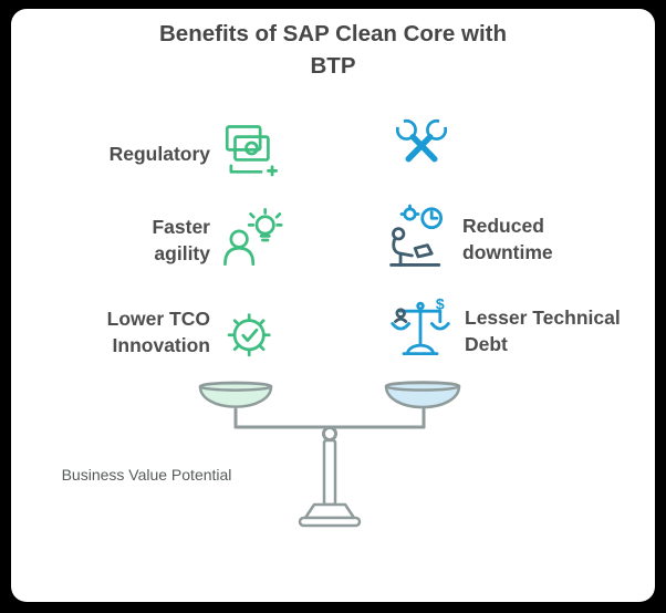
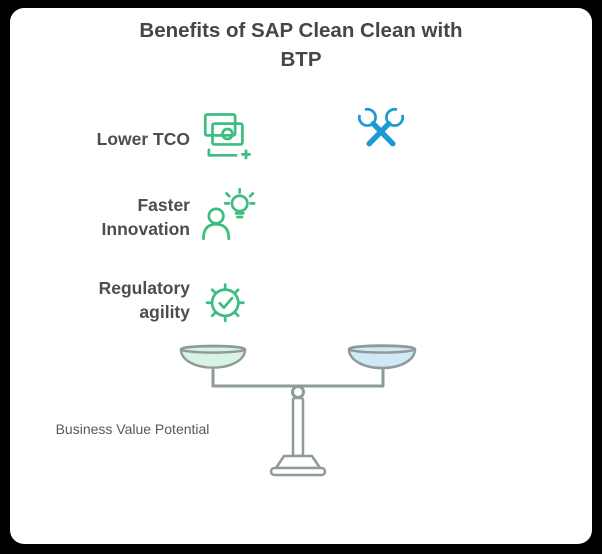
- Benefits of SAP Clean Core with
+ Benefits of SAP Clean Clean with
  BTP
- Regulatory
+ Lower TCO
  Faster
- agility
+ Innovation
- Lower TCO
+ Regulatory
- Innovation
+ agility
- Reduced
- downtime
- $
- Lesser Technical
- Debt
  Business Value Potential
